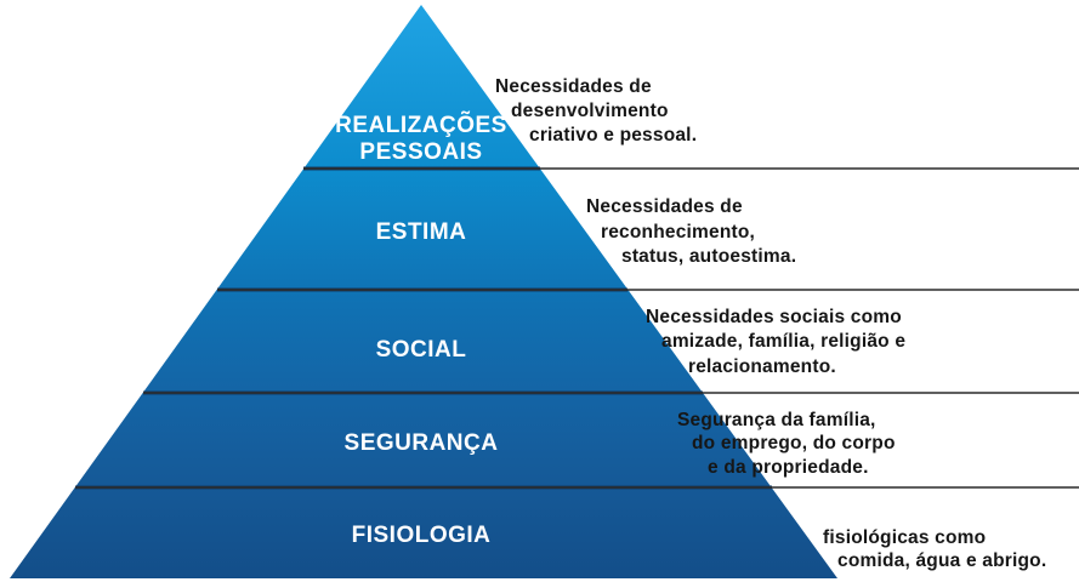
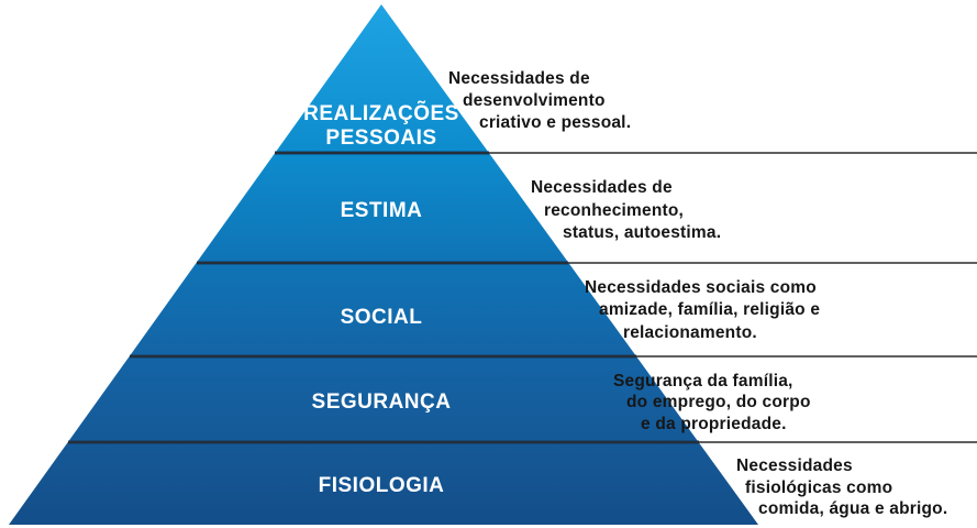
  REALIZAÇÕES
  PESSOAIS
  Necessidades de
  desenvolvimento
  criativo e pessoal.
  ESTIMA
  Necessidades de
  reconhecimento,
  status, autoestima.
  SOCIAL
  Necessidades sociais como
  amizade, família, religião e
  relacionamento.
  SEGURANÇA
  Segurança da família,
  do emprego, do corpo
  e da propriedade.
  FISIOLOGIA
+ Necessidades
  fisiológicas como
  comida, água e abrigo.
